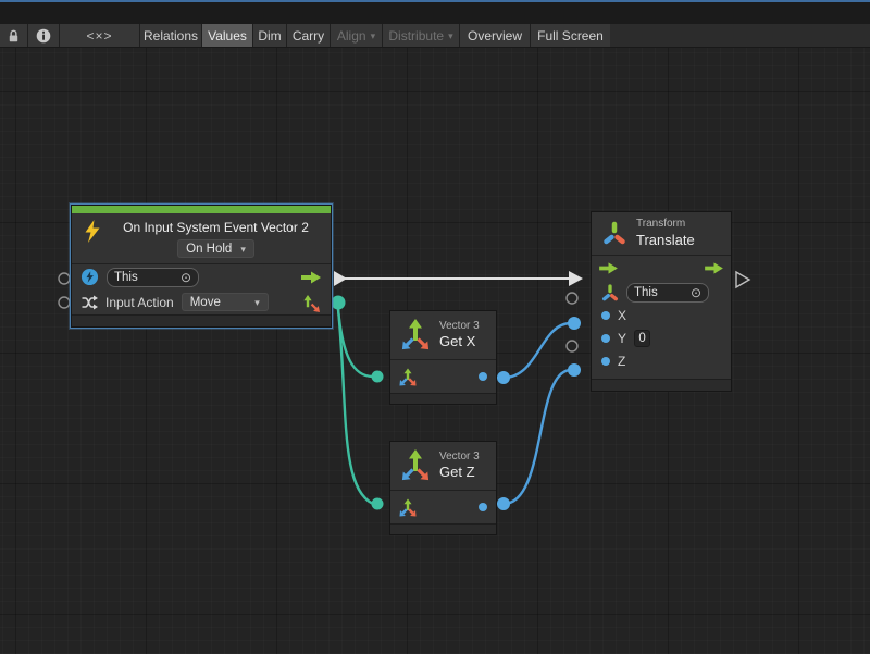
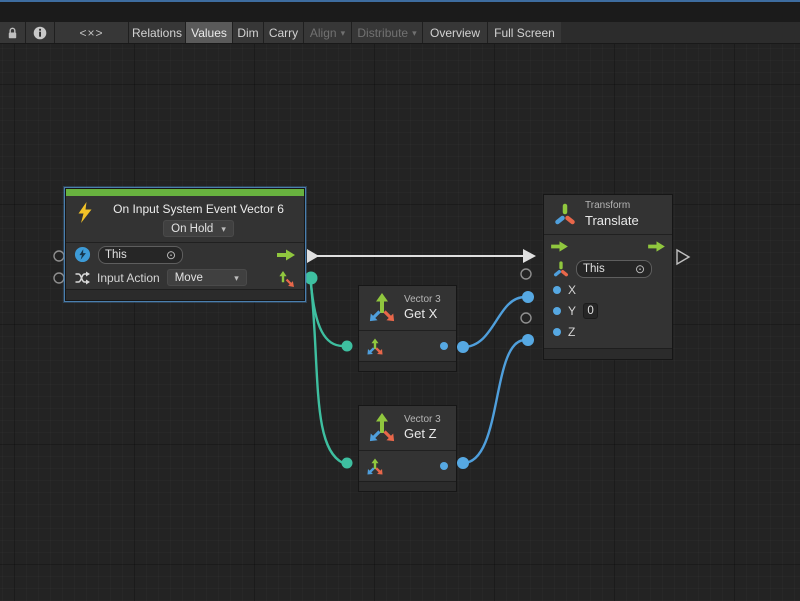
  <×>
  Relations
  Values
  Dim
  Carry
  Align
  ▾
  Distribute
  ▾
  Overview
  Full Screen
- On Input System Event Vector 2
+ On Input System Event Vector 6
  On Hold
  ▾
  This
  ⊙
  Input Action
  Move
  ▾
  Transform
  Translate
  This
  ⊙
  X
  Y
  0
  Z
  Vector 3
  Get X
  Vector 3
  Get Z
